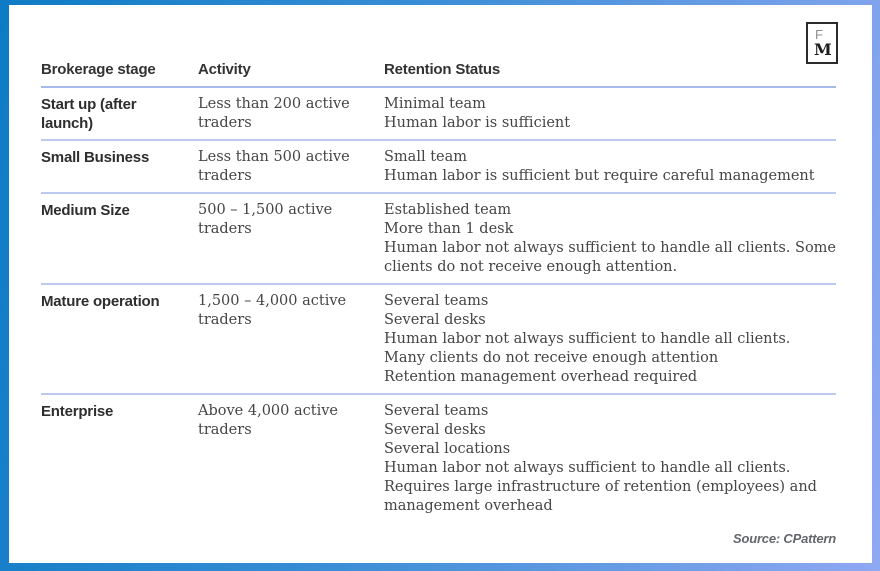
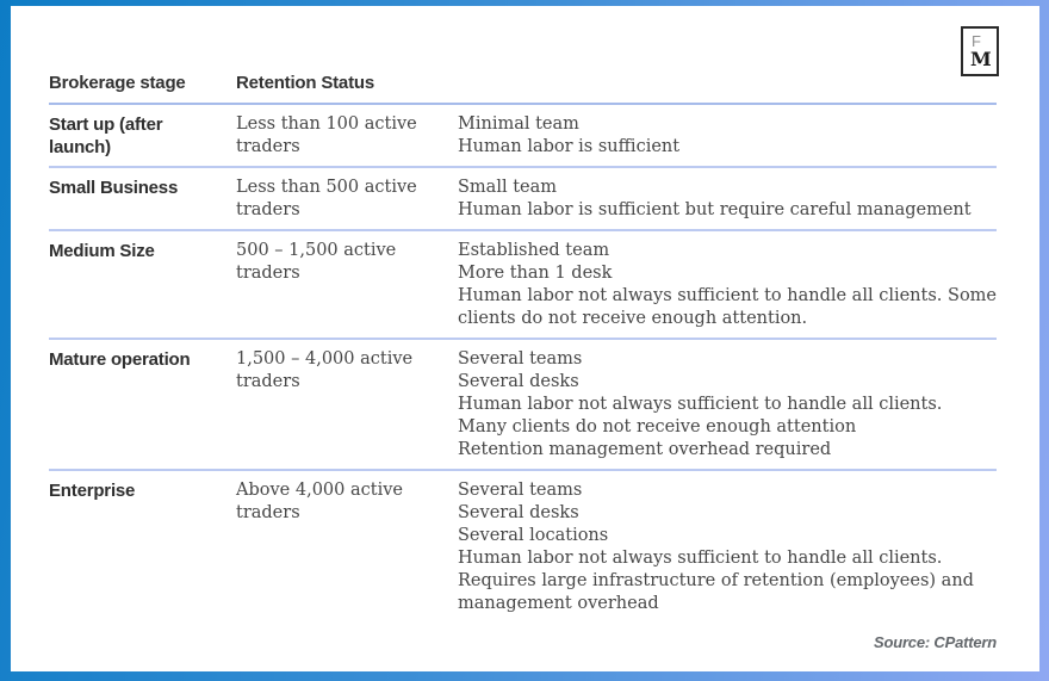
  F
  M
  Brokerage stage
- Activity
  Retention Status
  Start up (after launch)
- Less than 200 active traders
+ Less than 100 active traders
  Minimal team
  Human labor is sufficient
  Small Business
  Less than 500 active traders
  Small team
  Human labor is sufficient but require careful management
  Medium Size
  500 – 1,500 active traders
  Established team
  More than 1 desk
  Human labor not always sufficient to handle all clients. Some clients do not receive enough attention.
  Mature operation
  1,500 – 4,000 active traders
  Several teams
  Several desks
  Human labor not always sufficient to handle all clients. Many clients do not receive enough attention
  Retention management overhead required
  Enterprise
  Above 4,000 active traders
  Several teams
  Several desks
  Several locations
  Human labor not always sufficient to handle all clients. Requires large infrastructure of retention (employees) and management overhead
  Source: CPattern
